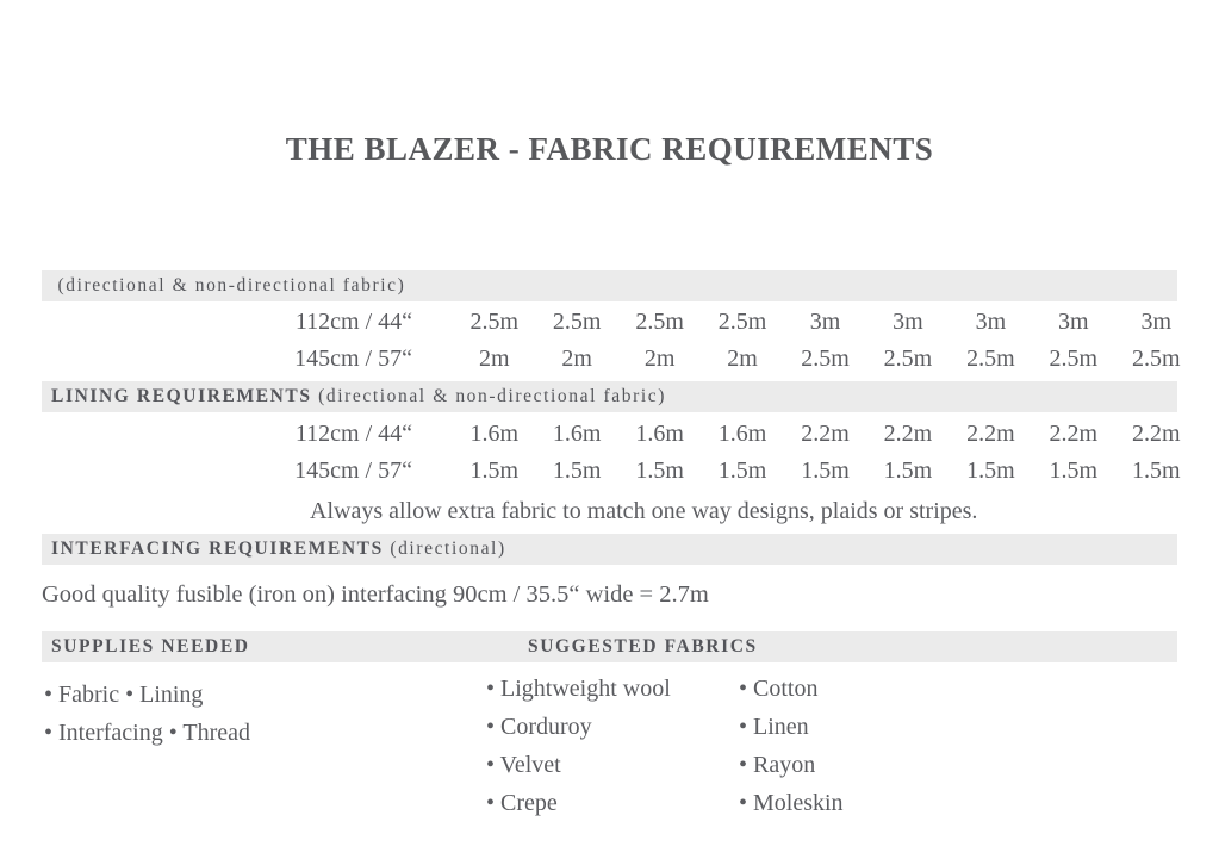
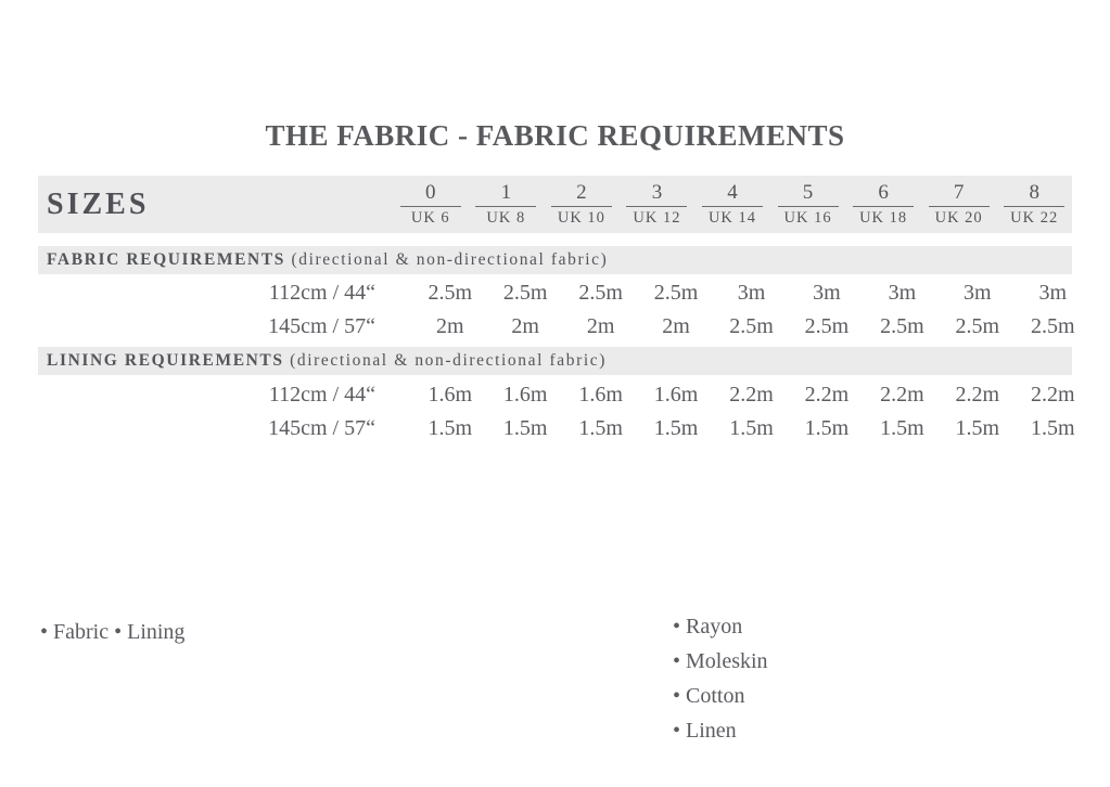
- THE BLAZER - FABRIC REQUIREMENTS
+ THE FABRIC - FABRIC REQUIREMENTS
+ SIZES
+ 0
+ UK 6
+ 1
+ UK 8
+ 2
+ UK 10
+ 3
+ UK 12
+ 4
+ UK 14
+ 5
+ UK 16
+ 6
+ UK 18
+ 7
+ UK 20
+ 8
+ UK 22
+ FABRIC REQUIREMENTS
  (directional & non-directional fabric)
  112cm / 44“
  2.5m
  2.5m
  2.5m
  2.5m
  3m
  3m
  3m
  3m
  3m
  145cm / 57“
  2m
  2m
  2m
  2m
  2.5m
  2.5m
  2.5m
  2.5m
  2.5m
  LINING REQUIREMENTS
  (directional & non-directional fabric)
  112cm / 44“
  1.6m
  1.6m
  1.6m
  1.6m
  2.2m
  2.2m
  2.2m
  2.2m
  2.2m
  145cm / 57“
  1.5m
  1.5m
  1.5m
  1.5m
  1.5m
  1.5m
  1.5m
  1.5m
  1.5m
- Always allow extra fabric to match one way designs, plaids or stripes.
- INTERFACING REQUIREMENTS
- (directional)
- Good quality fusible (iron on) interfacing 90cm / 35.5“ wide = 2.7m
- SUPPLIES NEEDED
- SUGGESTED FABRICS
  • Fabric • Lining
- • Interfacing • Thread
- • Lightweight wool
- • Corduroy
- • Velvet
- • Crepe
- • Cotton
+ • Rayon
- • Linen
+ • Moleskin
- • Rayon
+ • Cotton
- • Moleskin
+ • Linen
